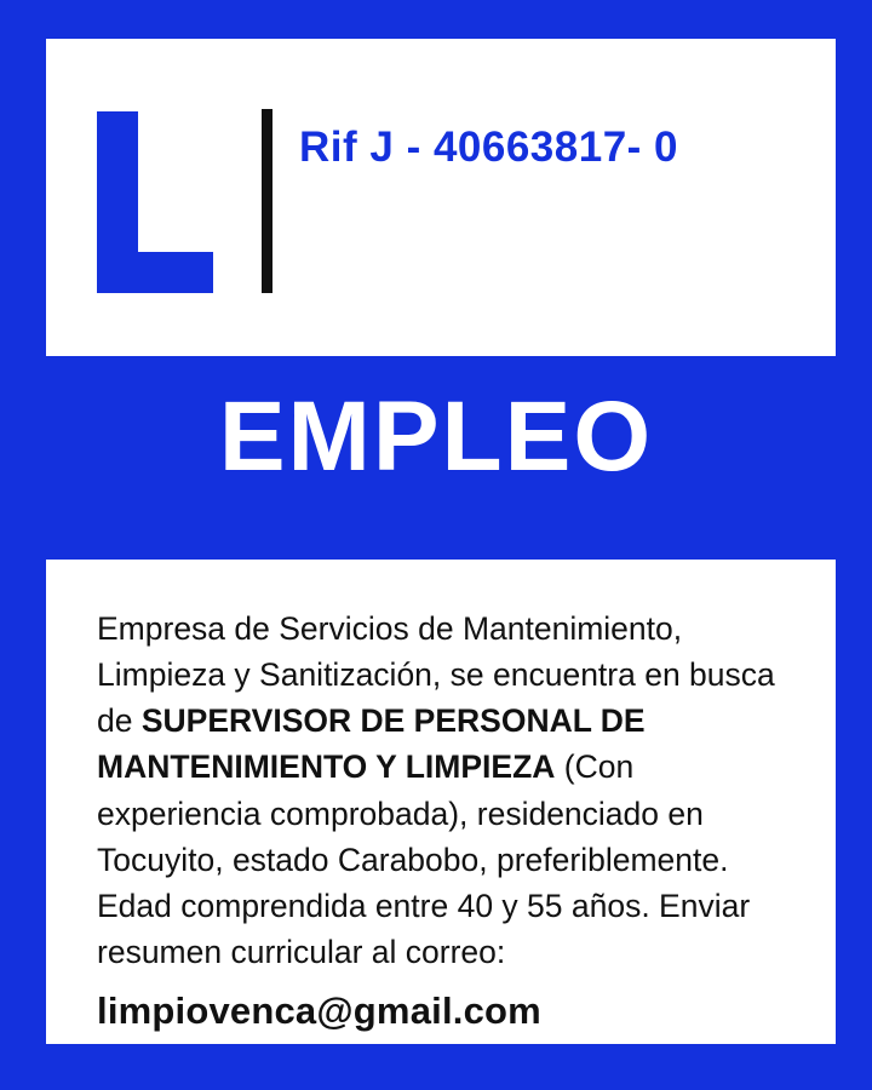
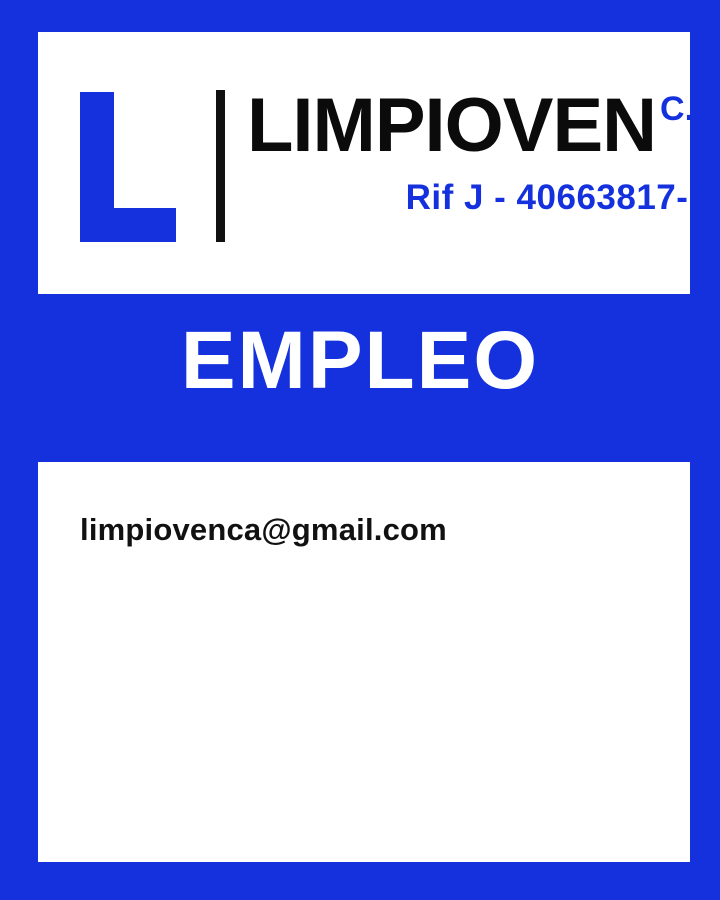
+ LIMPIOVEN
+ C.A
  Rif J - 40663817- 0
  EMPLEO
- Empresa de Servicios de Mantenimiento, Limpieza y Sanitización, se encuentra en busca de SUPERVISOR DE PERSONAL DE MANTENIMIENTO Y LIMPIEZA (Con experiencia comprobada), residenciado en Tocuyito, estado Carabobo, preferiblemente. Edad comprendida entre 40 y 55 años. Enviar resumen curricular al correo:
  limpiovenca@gmail.com
